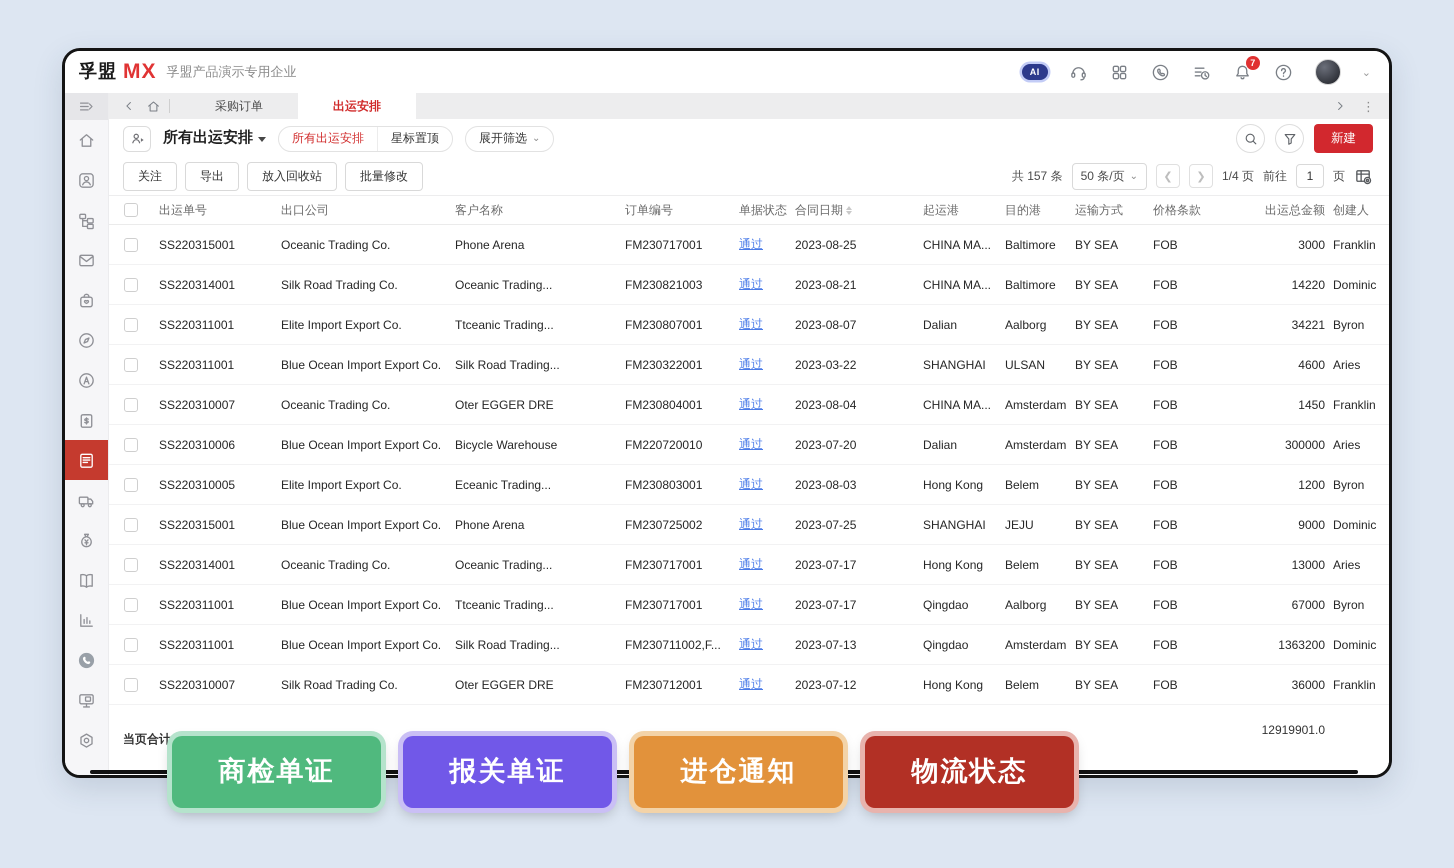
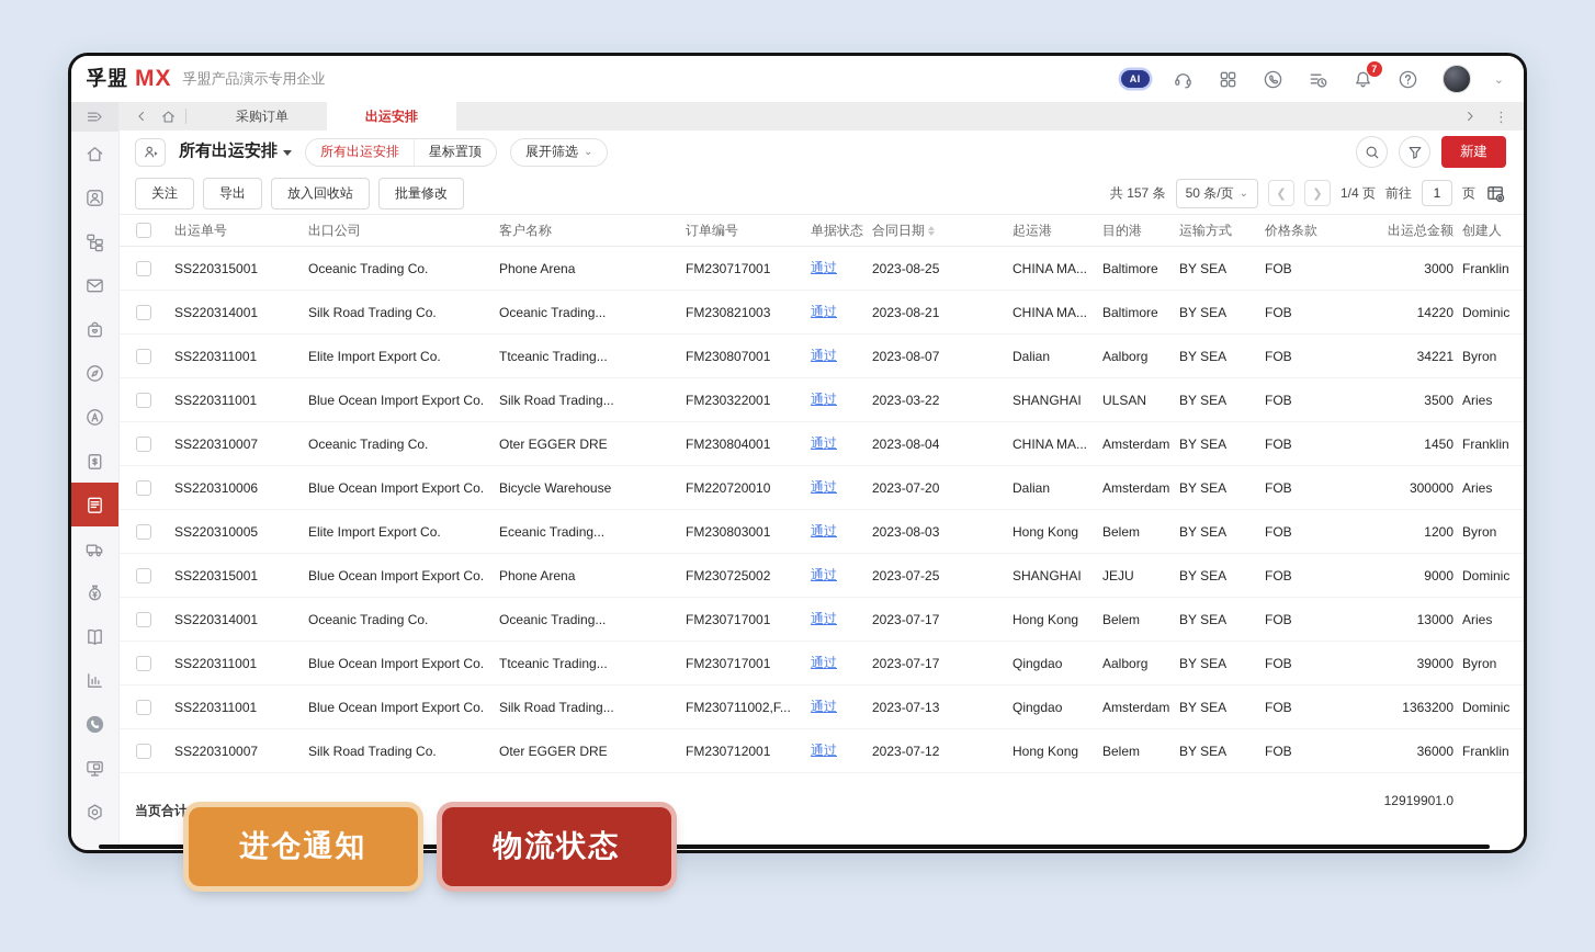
  孚盟
  MX
  孚盟产品演示专用企业
  AI
  7
  ⌄
  采购订单
  出运安排
  ⋮
  所有出运安排
  所有出运安排
  星标置顶
  展开筛选
  ⌄
  新建
  关注
  导出
  放入回收站
  批量修改
  共 157 条
  50 条/页
  ⌄
  ❮
  ❯
  1/4 页
  前往
  1
  页
  出运单号
  出口公司
  客户名称
  订单编号
  单据状态
  合同日期
  起运港
  目的港
  运输方式
  价格条款
  出运总金额
  创建人
  SS220315001
  Oceanic Trading Co.
  Phone Arena
  FM230717001
  通过
  2023-08-25
  CHINA MA...
  Baltimore
  BY SEA
  FOB
  3000
  Franklin
  SS220314001
  Silk Road Trading Co.
  Oceanic Trading...
  FM230821003
  通过
  2023-08-21
  CHINA MA...
  Baltimore
  BY SEA
  FOB
  14220
  Dominic
  SS220311001
  Elite Import Export Co.
  Ttceanic Trading...
  FM230807001
  通过
  2023-08-07
  Dalian
  Aalborg
  BY SEA
  FOB
  34221
  Byron
  SS220311001
  Blue Ocean Import Export Co.
  Silk Road Trading...
  FM230322001
  通过
  2023-03-22
  SHANGHAI
  ULSAN
  BY SEA
  FOB
- 4600
+ 3500
  Aries
  SS220310007
  Oceanic Trading Co.
  Oter EGGER DRE
  FM230804001
  通过
  2023-08-04
  CHINA MA...
  Amsterdam
  BY SEA
  FOB
  1450
  Franklin
  SS220310006
  Blue Ocean Import Export Co.
  Bicycle Warehouse
  FM220720010
  通过
  2023-07-20
  Dalian
  Amsterdam
  BY SEA
  FOB
  300000
  Aries
  SS220310005
  Elite Import Export Co.
  Eceanic Trading...
  FM230803001
  通过
  2023-08-03
  Hong Kong
  Belem
  BY SEA
  FOB
  1200
  Byron
  SS220315001
  Blue Ocean Import Export Co.
  Phone Arena
  FM230725002
  通过
  2023-07-25
  SHANGHAI
  JEJU
  BY SEA
  FOB
  9000
  Dominic
  SS220314001
  Oceanic Trading Co.
  Oceanic Trading...
  FM230717001
  通过
  2023-07-17
  Hong Kong
  Belem
  BY SEA
  FOB
  13000
  Aries
  SS220311001
  Blue Ocean Import Export Co.
  Ttceanic Trading...
  FM230717001
  通过
  2023-07-17
  Qingdao
  Aalborg
  BY SEA
  FOB
- 67000
+ 39000
  Byron
  SS220311001
  Blue Ocean Import Export Co.
  Silk Road Trading...
  FM230711002,F...
  通过
  2023-07-13
  Qingdao
  Amsterdam
  BY SEA
  FOB
  1363200
  Dominic
  SS220310007
  Silk Road Trading Co.
  Oter EGGER DRE
  FM230712001
  通过
  2023-07-12
  Hong Kong
  Belem
  BY SEA
  FOB
  36000
  Franklin
  当页合计
  12919901.0
- 商检单证
- 报关单证
  进仓通知
  物流状态
